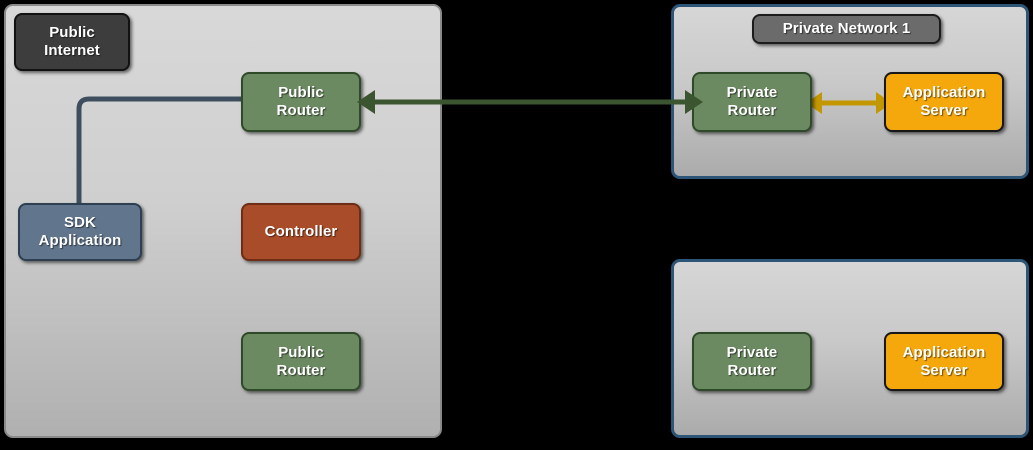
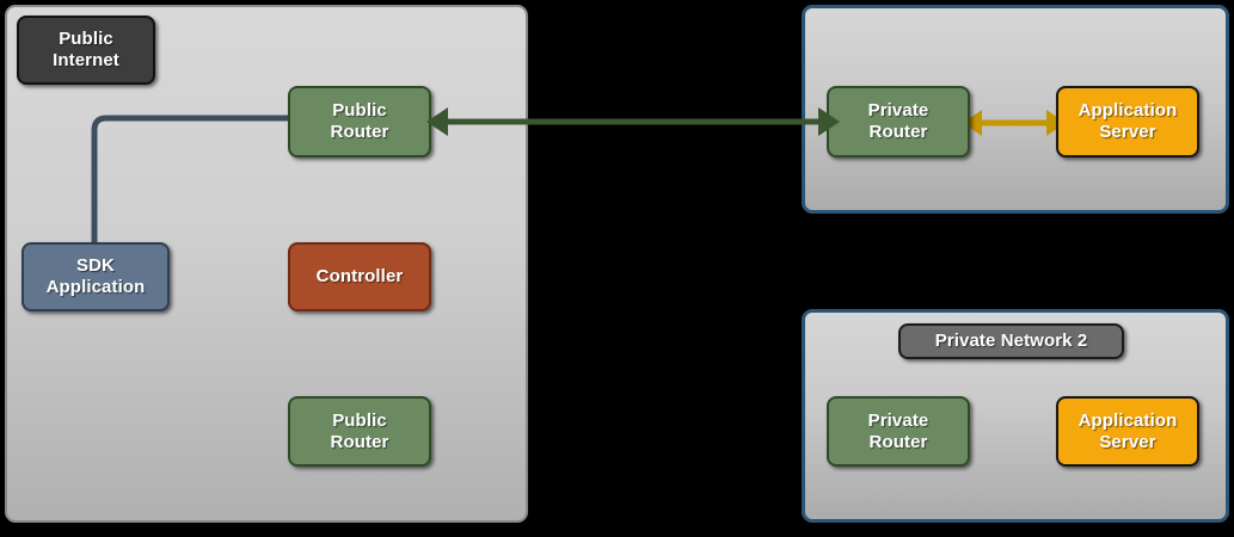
  Public
  Internet
  Public
  Router
  SDK
  Application
  Controller
  Public
  Router
- Private Network 1
  Private
  Router
  Application
  Server
+ Private Network 2
  Private
  Router
  Application
  Server
